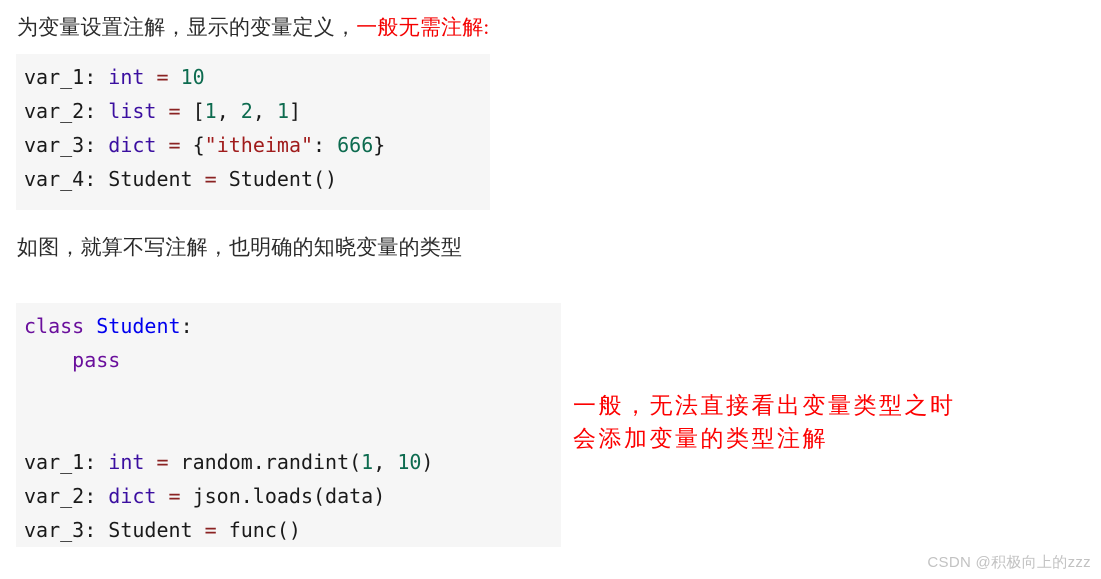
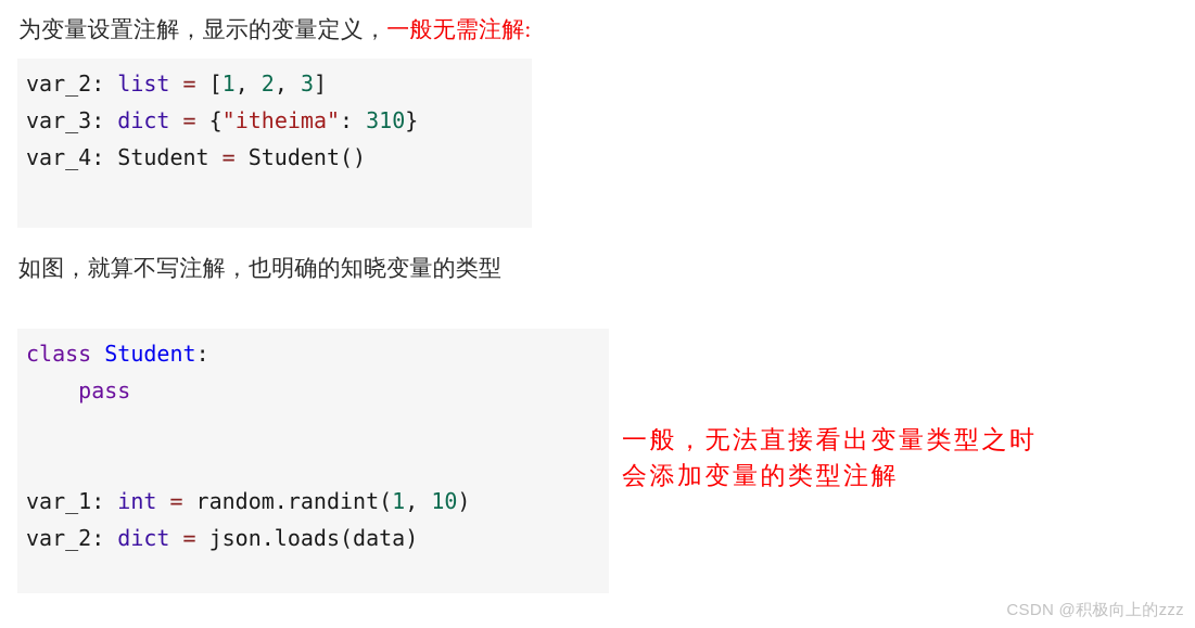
  为变量设置注解，显示的变量定义，一般无需注解:
- var_1: int = 10
- var_2: list = [1, 2, 1]
+ var_2: list = [1, 2, 3]
- var_3: dict = {"itheima": 666}
+ var_3: dict = {"itheima": 310}
  var_4: Student = Student()
  如图，就算不写注解，也明确的知晓变量的类型
  class Student:
  pass
  var_1: int = random.randint(1, 10)
  var_2: dict = json.loads(data)
- var_3: Student = func()
  一般，无法直接看出变量类型之时
  会添加变量的类型注解
  CSDN @积极向上的zzz
